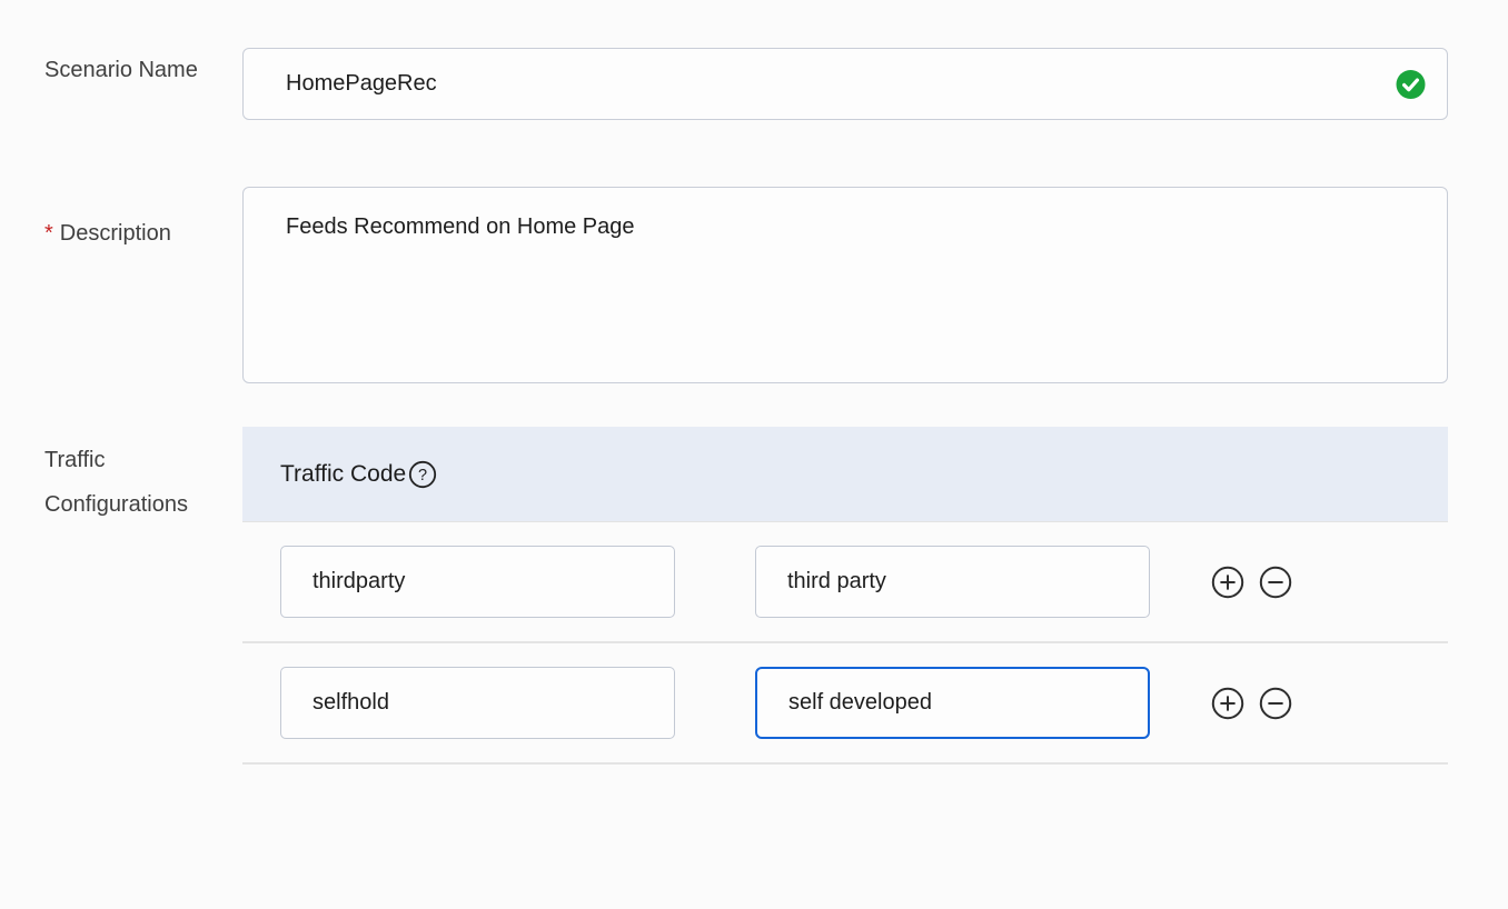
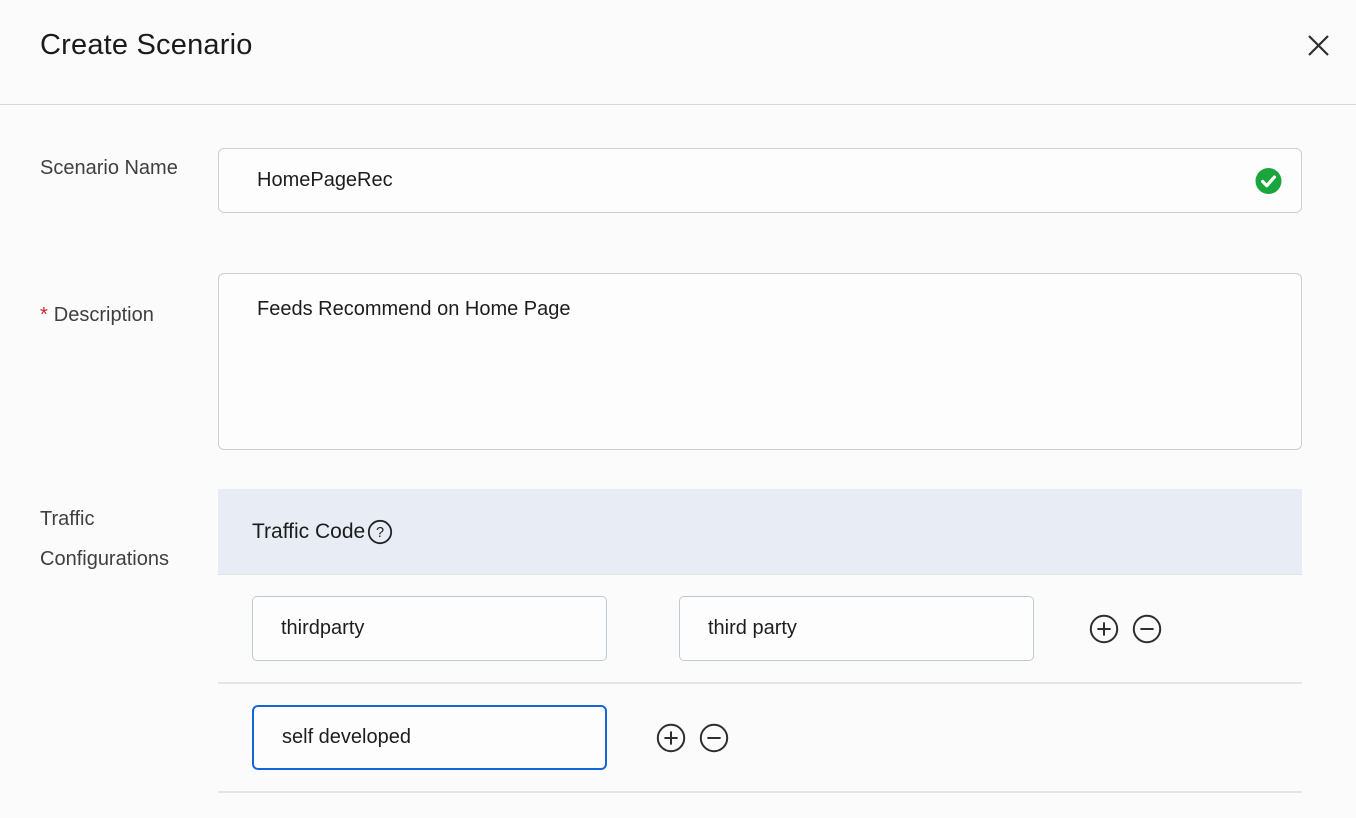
+ Create Scenario
  Scenario Name
  HomePageRec
  * Description
  Feeds Recommend on Home Page
  Traffic Configurations
  Traffic Code
  ?
  thirdparty
  third party
- selfhold
  self developed
